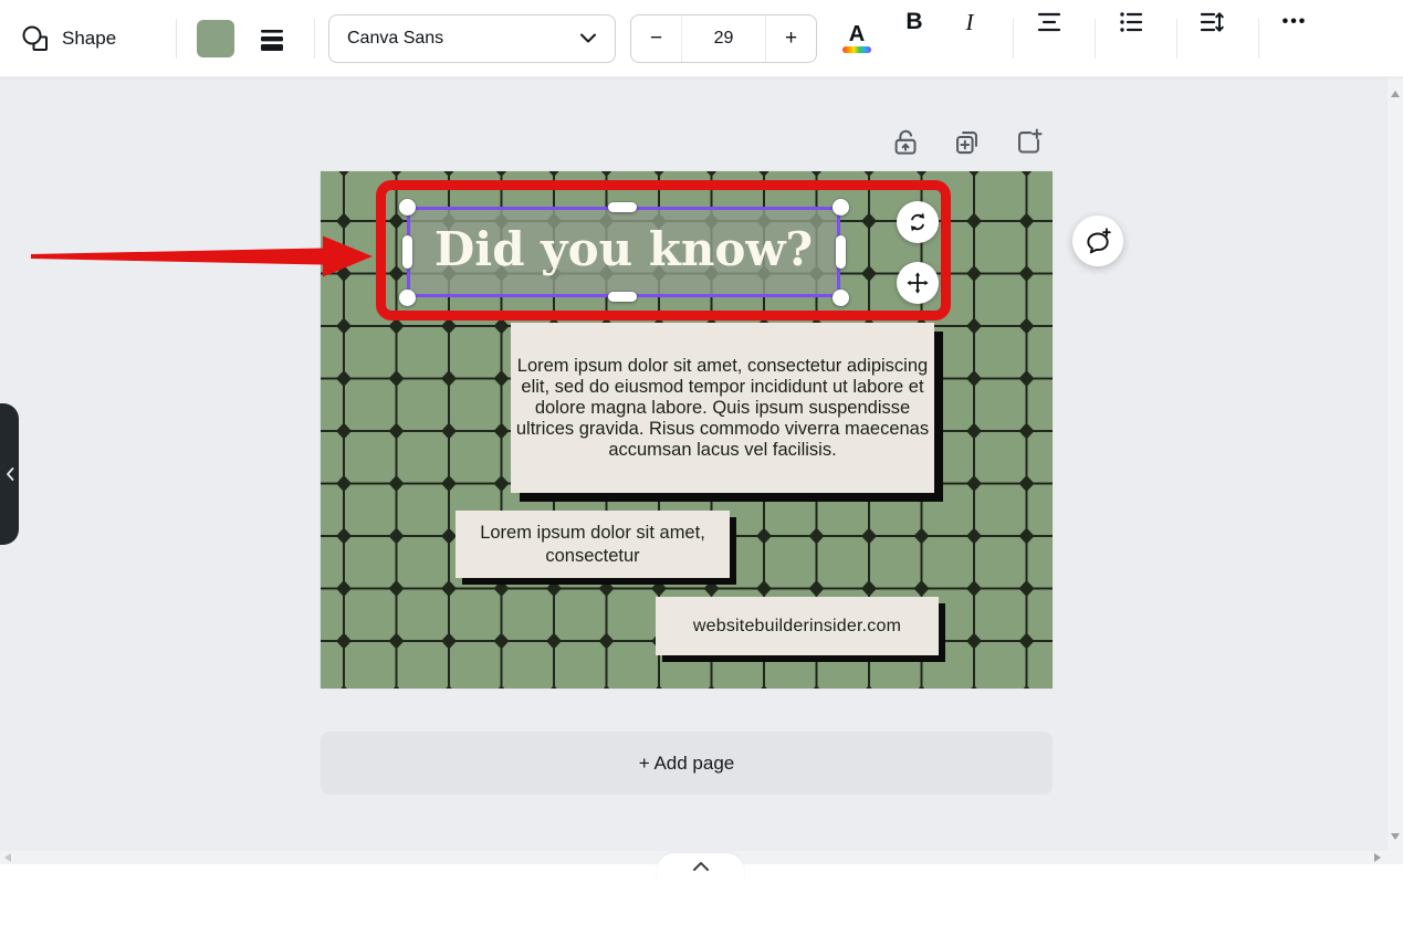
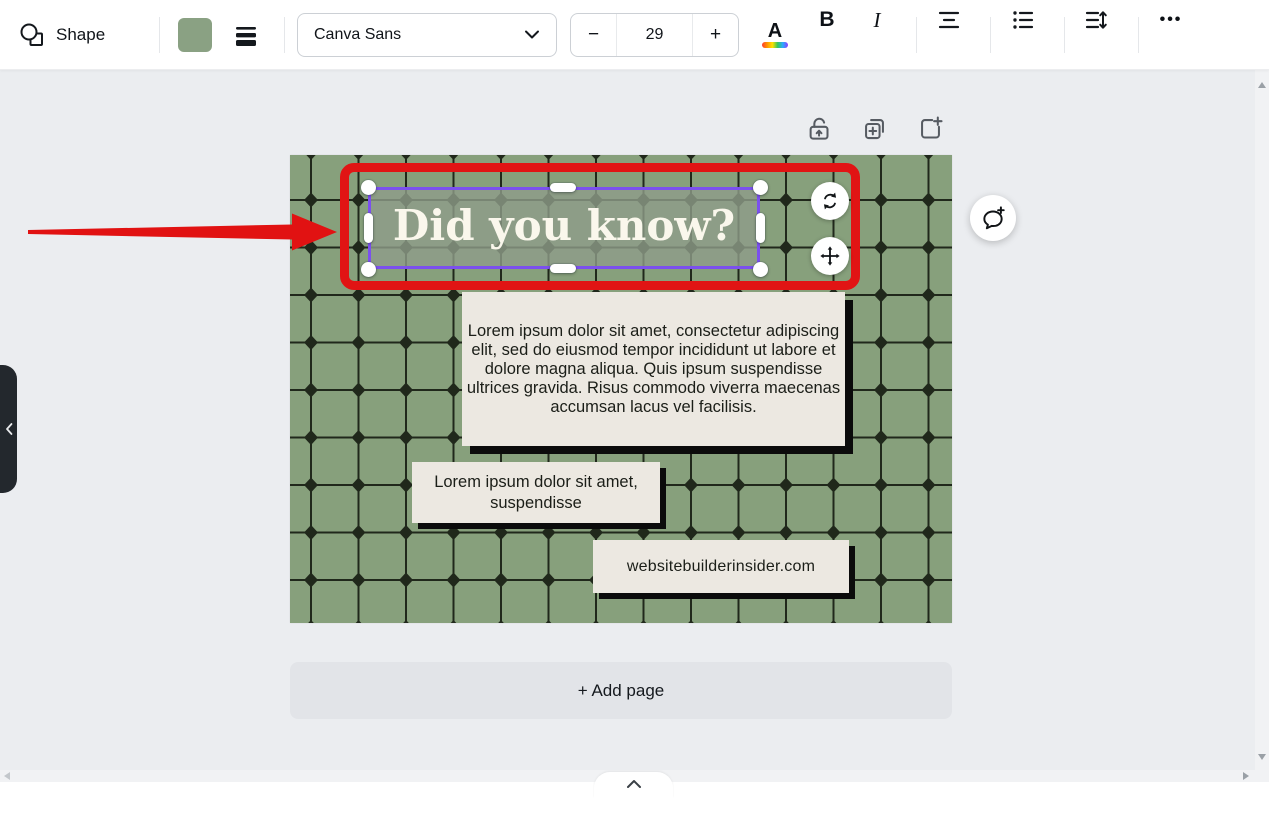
  Shape
  Canva Sans
  −
  29
  +
  A
  B
  I
  •••
- Lorem ipsum dolor sit amet, consectetur adipiscing elit, sed do eiusmod tempor incididunt ut labore et dolore magna labore. Quis ipsum suspendisse ultrices gravida. Risus commodo viverra maecenas accumsan lacus vel facilisis.
+ Lorem ipsum dolor sit amet, consectetur adipiscing elit, sed do eiusmod tempor incididunt ut labore et dolore magna aliqua. Quis ipsum suspendisse ultrices gravida. Risus commodo viverra maecenas accumsan lacus vel facilisis.
- Lorem ipsum dolor sit amet, consectetur
+ Lorem ipsum dolor sit amet, suspendisse
  websitebuilderinsider.com
  Did you know?
  + Add page
